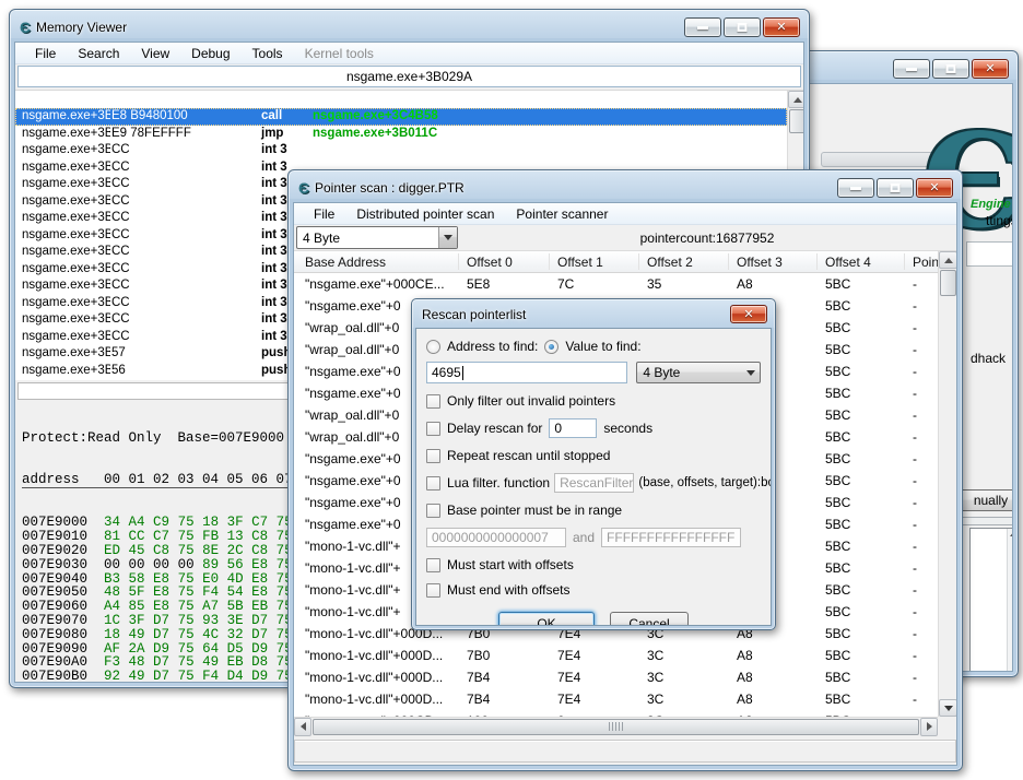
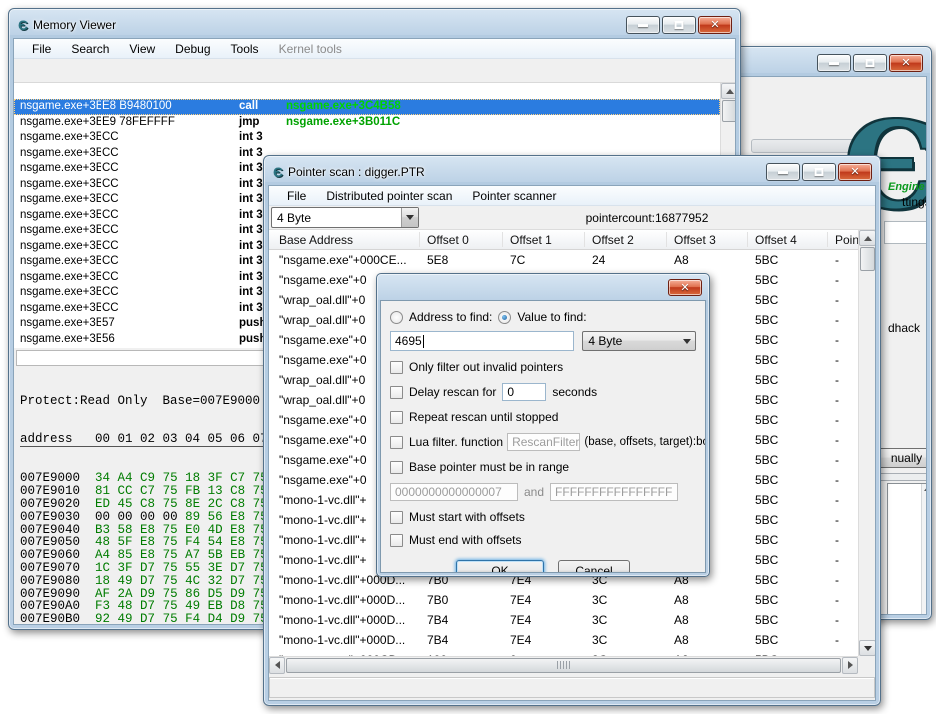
  Є
  Engine
  tting
  dhack
  nually
  Є
  Memory Viewer
  File
  Search
  View
  Debug
  Tools
  Kernel tools
- nsgame.exe+3B029A
  nsgame.exe+3B
  E8 B9480100
  call
  nsgame.exe+3C4B58
  nsgame.exe+3B
  E9 78FEFFFF
  jmp
  nsgame.exe+3B011C
  nsgame.exe+3B
  CC
  int 3
  nsgame.exe+3B
  CC
  int 3
  nsgame.exe+3B
  CC
  int 3
  nsgame.exe+3B
  CC
  int 3
  nsgame.exe+3B
  CC
  int 3
  nsgame.exe+3B
  CC
  int 3
  nsgame.exe+3B
  CC
  int 3
  nsgame.exe+3B
  CC
  int 3
  nsgame.exe+3B
  CC
  int 3
  nsgame.exe+3B
  CC
  int 3
  nsgame.exe+3B
  CC
  int 3
  nsgame.exe+3B
  CC
  int 3
  nsgame.exe+3B
  57
  pus
  nsgame.exe+3B
  56
  pus
  Protect:Read Only Base=007E9000
  address 00 01 02 03 04 05 06 0
  007E9000 34 A4 C9 75 18 3F C7 7
  007E9010 81 CC C7 75 FB 13 C8 7
  007E9020 ED 45 C8 75 8E 2C C8 7
  007E9030 00 00 00 00 89 56 E8 7
  007E9040 B3 58 E8 75 E0 4D E8 7
  007E9050 48 5F E8 75 F4 54 E8 7
  007E9060 A4 85 E8 75 A7 5B EB 7
- 007E9070 1C 3F D7 75 93 3E D7 7
+ 007E9070 1C 3F D7 75 55 3E D7 7
  007E9080 18 49 D7 75 4C 32 D7 7
- 007E9090 AF 2A D9 75 64 D5 D9 7
+ 007E9090 AF 2A D9 75 86 D5 D9 7
  007E90A0 F3 48 D7 75 49 EB D8 7
  007E90B0 92 49 D7 75 F4 D4 D9 7
  Є
  Pointer scan : digger.PTR
  File
  Distributed pointer scan
  Pointer scanner
  4 Byte
  pointercount:16877952
  Base Address
  Offset 0
  Offset 1
  Offset 2
  Offset 3
  Offset 4
  "nsgame.exe"+000CE...
  5E8
  7C
- 35
+ 24
  A8
  5BC
  -
  "nsgame.exe"+0
  5BC
  -
  "wrap_oal.dll"+0
  5BC
  -
  "wrap_oal.dll"+0
  5BC
  -
  "nsgame.exe"+0
  5BC
  -
  "nsgame.exe"+0
  5BC
  -
  "wrap_oal.dll"+0
  5BC
  -
  "wrap_oal.dll"+0
  5BC
  -
  "nsgame.exe"+0
  5BC
  -
  "nsgame.exe"+0
  5BC
  -
  "nsgame.exe"+0
  5BC
  -
  "nsgame.exe"+0
  5BC
  -
  "mono-1-vc.dll"+
  5BC
  -
  "mono-1-vc.dll"+
  5BC
  -
  "mono-1-vc.dll"+
  5BC
  -
  "mono-1-vc.dll"+
  5BC
  -
  "mono-1-vc.dll"+000D...
  7B0
  7E4
  3C
  A8
  5BC
  -
  "mono-1-vc.dll"+000D...
  7B0
  7E4
  3C
  A8
  5BC
  -
  "mono-1-vc.dll"+000D...
  7B4
  7E4
  3C
  A8
  5BC
  -
  "mono-1-vc.dll"+000D...
  7B4
  7E4
  3C
  A8
  5BC
  -
- Rescan pointerlist
  Address to find:
  Value to find:
  4695
  4 Byte
  Only filter out invalid pointers
  Delay rescan for
  0
  seconds
  Repeat rescan until stopped
  Lua filter. function
  RescanFilter
  (base, offsets, target):b
  Base pointer must be in range
  0000000000000007
  and
  FFFFFFFFFFFFFFFF
  Must start with offsets
  Must end with offsets
  OK
  Cancel
